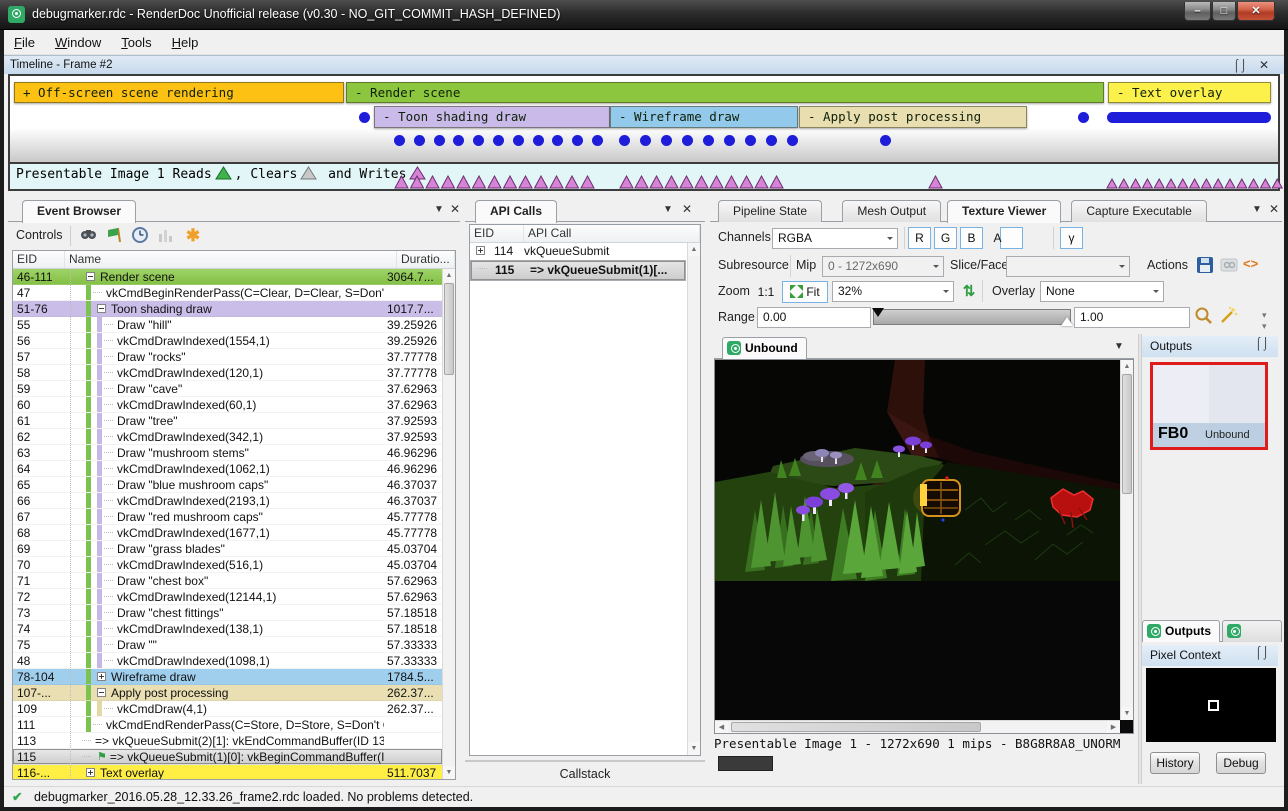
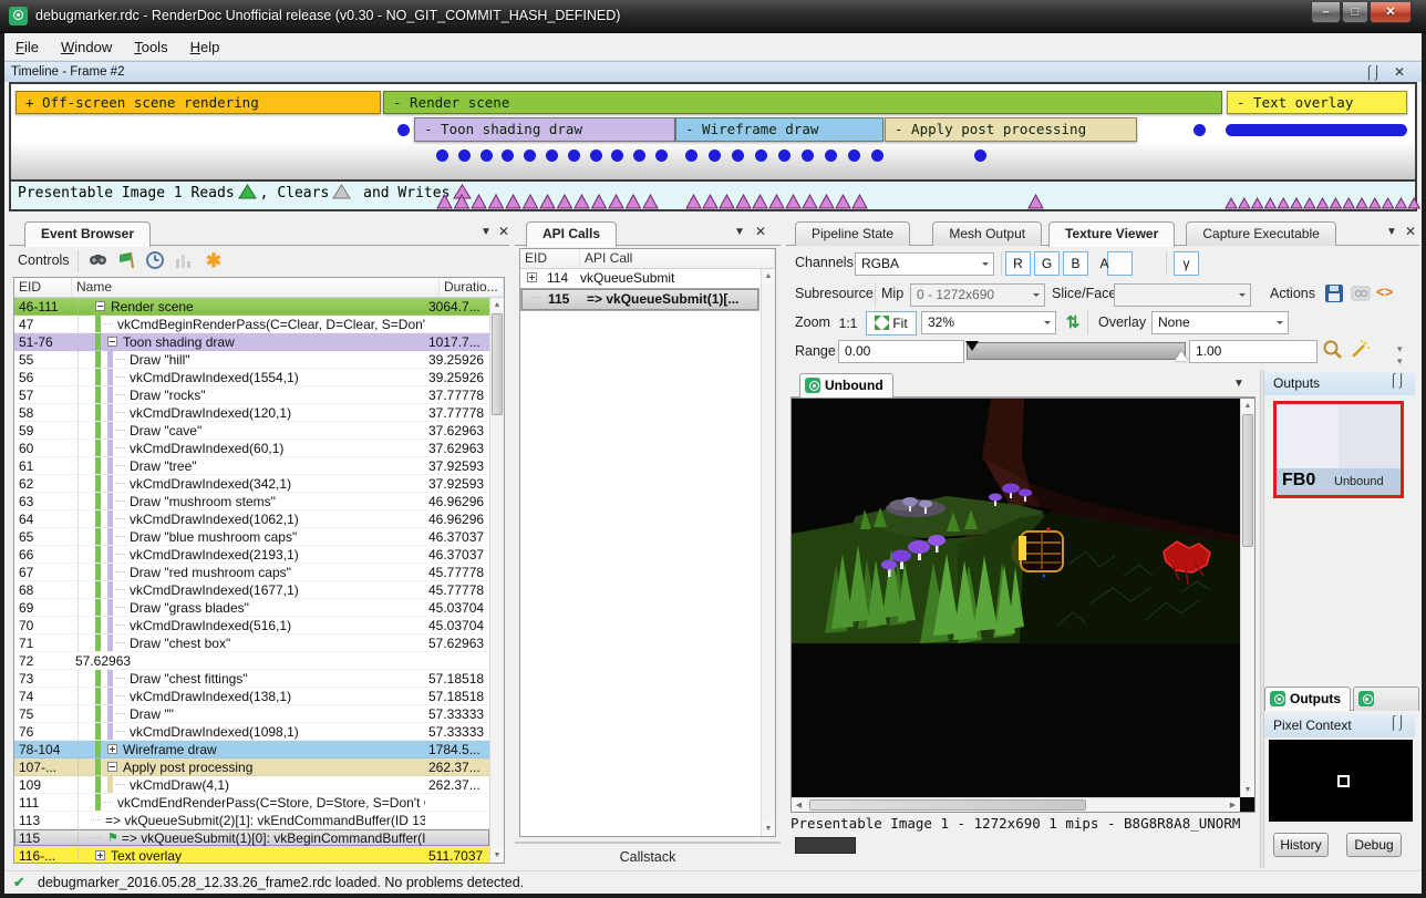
  debugmarker.rdc - RenderDoc Unofficial release (v0.30 - NO_GIT_COMMIT_HASH_DEFINED)
  –
  □
  ✕
  File Window Tools Help
  Timeline - Frame #2
  ⌠⌡
  ✕
  + Off-screen scene rendering
  - Render scene
  - Text overlay
  - Toon shading draw
  - Wireframe draw
  - Apply post processing
  Presentable Image 1 Reads , Clears and Writes
  Event Browser
  ▼
  ✕
  Controls
  ✱
  EID
  Name
  Duratio...
  46-111
  Render scene
  3064.7...
  47
  vkCmdBeginRenderPass(C=Clear, D=Clear, S=Don'
  51-76
  Toon shading draw
  1017.7...
  55
  Draw "hill"
  39.25926
  56
  vkCmdDrawIndexed(1554,1)
  39.25926
  57
  Draw "rocks"
  37.77778
  58
  vkCmdDrawIndexed(120,1)
  37.77778
  59
  Draw "cave"
  37.62963
  60
  vkCmdDrawIndexed(60,1)
  37.62963
  61
  Draw "tree"
  37.92593
  62
  vkCmdDrawIndexed(342,1)
  37.92593
  63
  Draw "mushroom stems"
  46.96296
  64
  vkCmdDrawIndexed(1062,1)
  46.96296
  65
  Draw "blue mushroom caps"
  46.37037
  66
  vkCmdDrawIndexed(2193,1)
  46.37037
  67
  Draw "red mushroom caps"
  45.77778
  68
  vkCmdDrawIndexed(1677,1)
  45.77778
  69
  Draw "grass blades"
  45.03704
  70
  vkCmdDrawIndexed(516,1)
  45.03704
  71
  Draw "chest box"
  57.62963
  72
- vkCmdDrawIndexed(12144,1)
  57.62963
  73
  Draw "chest fittings"
  57.18518
  74
  vkCmdDrawIndexed(138,1)
  57.18518
  75
  Draw ""
  57.33333
- 48
+ 76
  vkCmdDrawIndexed(1098,1)
  57.33333
  78-104
  Wireframe draw
  1784.5...
  107-...
  Apply post processing
  262.37...
  109
  vkCmdDraw(4,1)
  262.37...
  111
  vkCmdEndRenderPass(C=Store, D=Store, S=Don't
  113
  => vkQueueSubmit(2)[1]: vkEndCommandBuffer(ID 13
  115
  ⚑
  => vkQueueSubmit(1)[0]: vkBeginCommandBuffer(I
  116-...
  Text overlay
  511.7037
  API Calls
  ▼
  ✕
  EID
  API Call
  114
  vkQueueSubmit
  115
  => vkQueueSubmit(1)[...
  Callstack
  ▼
  ✕
  Pipeline State
  Mesh Output
  Texture Viewer
  Capture Executable
  Channels
  RGBA
  γ
  Subresource
  Mip
  0 - 1272x690
  Slice/Face
  Actions
  <>
  Zoom
  1:1
  Fit
  32%
  ⇅
  Overlay
  None
  Range
  0.00
  1.00
  ▾
  ▾
  Unbound
  ▼
  Presentable Image 1 - 1272x690 1 mips - B8G8R8A8_UNORM
  Outputs
  ⌠⌡
  FB0
  Unbound
  Outputs
  Pixel Context
  ⌠⌡
  History
  Debug
  R
  G
  B
  A
  ✔ debugmarker_2016.05.28_12.33.26_frame2.rdc loaded. No problems detected.
